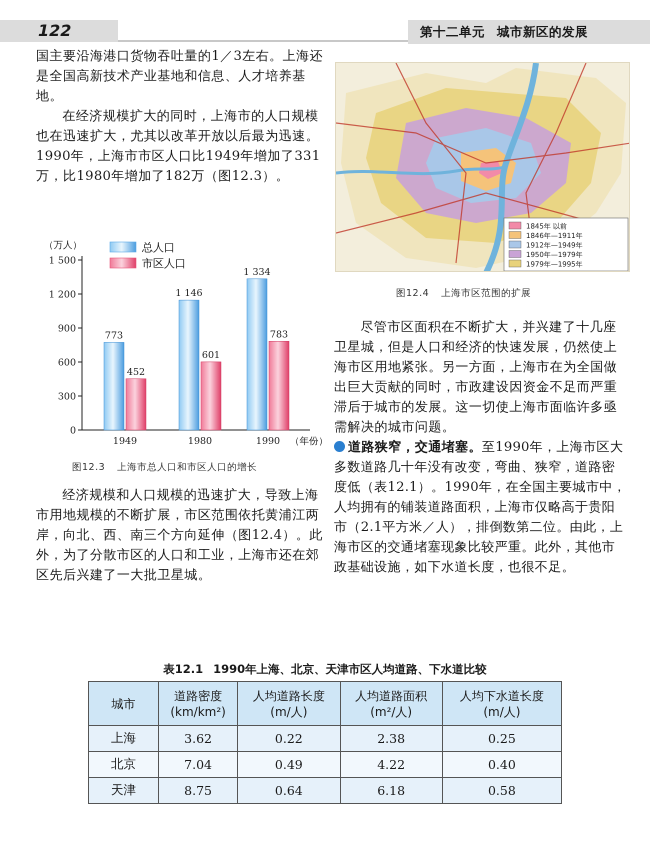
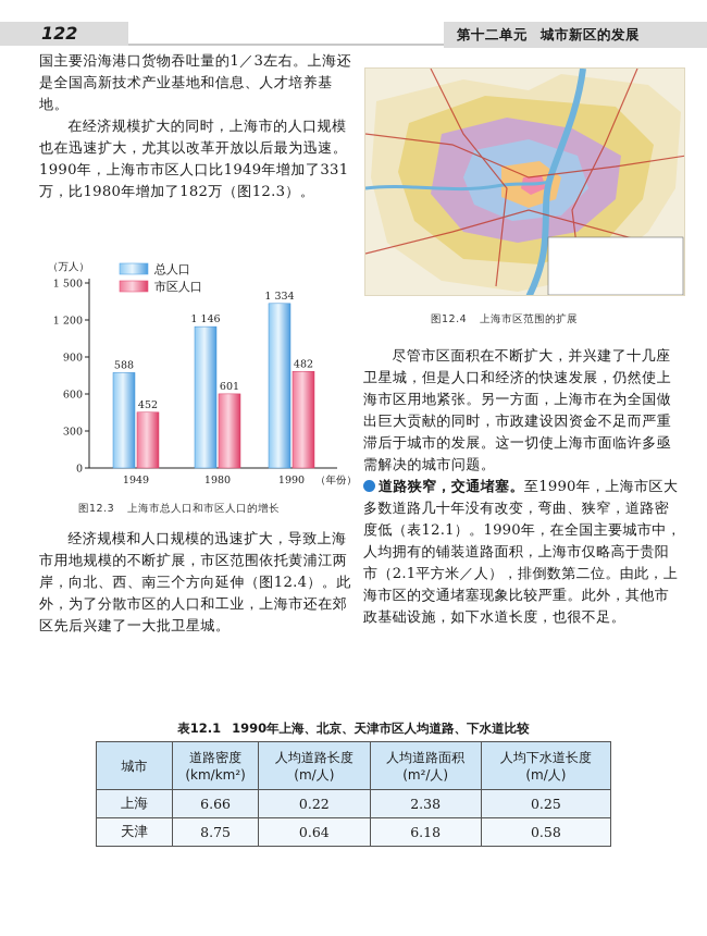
  122
  第十二单元 城市新区的发展
  国主要沿海港口货物吞吐量的1／3左右。上海还是全国高新技术产业基地和信息、人才培养基地。
  在经济规模扩大的同时，上海市的人口规模也在迅速扩大，尤其以改革开放以后最为迅速。1990年，上海市市区人口比1949年增加了331万，比1980年增加了182万（图12.3）。
  （万人）
  0
  300
  600
  900
  1 200
  1 500
  总人口
  市区人口
- 773
+ 588
  452
  1949
  1 146
  601
  1980
  1 334
- 783
+ 482
  1990
  （年份
  图12.3 上海市总人口和市区人口的增长
  经济规模和人口规模的迅速扩大，导致上海市用地规模的不断扩展，市区范围依托黄浦江两岸，向北、西、南三个方向延伸（图12.4）。此外，为了分散市区的人口和工业，上海市还在郊区先后兴建了一大批卫星城。
- 1845年 以前
- 1846年—1911年
- 1912年—1949年
- 1950年—1979年
- 1979年—1995年
  图12.4 上海市区范围的扩展
  尽管市区面积在不断扩大，并兴建了十几座卫星城，但是人口和经济的快速发展，仍然使上海市区用地紧张。另一方面，上海市在为全国做出巨大贡献的同时，市政建设因资金不足而严重滞后于城市的发展。这一切使上海市面临许多亟需解决的城市问题。
  道路狭窄，交通堵塞。至1990年，上海市区大多数道路几十年没有改变，弯曲、狭窄，道路密度低（表12.1）。1990年，在全国主要城市中，人均拥有的铺装道路面积，上海市仅略高于贵阳市（2.1平方米／人），排倒数第二位。由此，上海市区的交通堵塞现象比较严重。此外，其他市政基础设施，如下水道长度，也很不足。
  表12.1 1990年上海、北京、天津市区人均道路、下水道比较
  城市	道路密度(km/km²)	人均道路长度(m/人)	人均道路面积(m²/人)	人均下水道长度(m/人)
- 上海	3.62	0.22	2.38	0.25
+ 上海	6.66	0.22	2.38	0.25
- 北京	7.04	0.49	4.22	0.40
  天津	8.75	0.64	6.18	0.58
